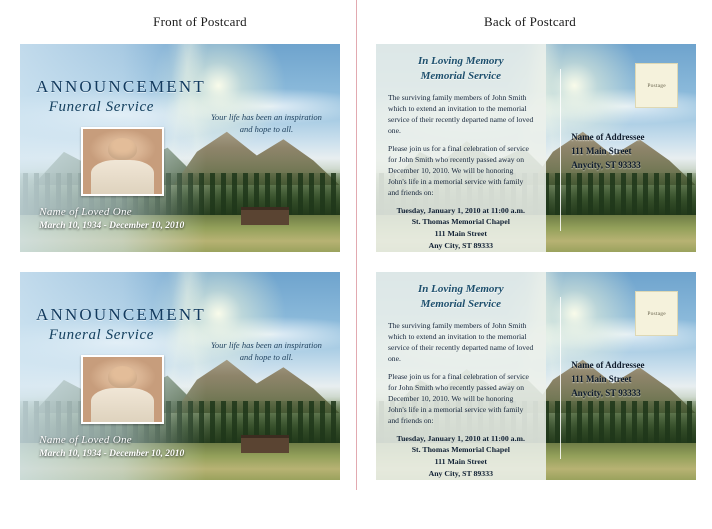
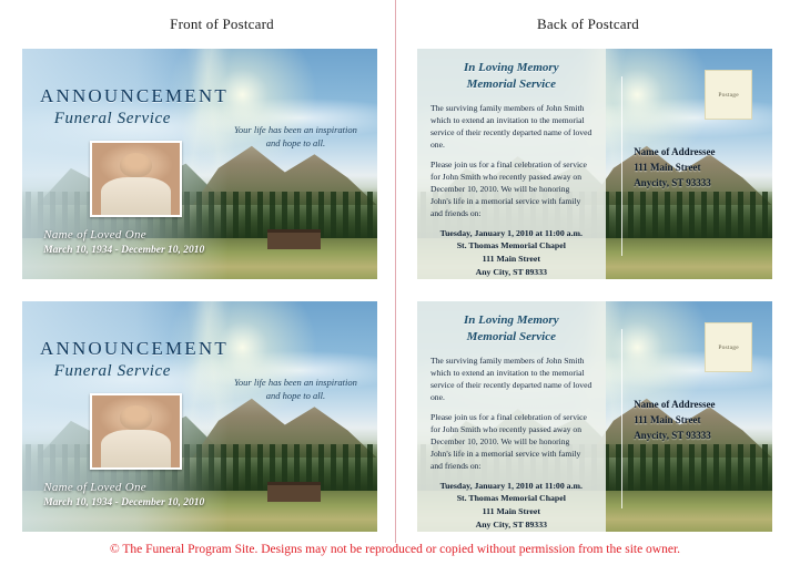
  Front of Postcard
  Back of Postcard
  ANNOUNCEMENT
  Funeral Service
  Your life has been an inspiration and hope to all.
  Name of Loved One
  March 10, 1934 - December 10, 2010
  In Loving Memory
  Memorial Service
  The surviving family members of John Smith which to extend an invitation to the memorial service of their recently departed name of loved one.
  Please join us for a final celebration of service for John Smith who recently passed away on December 10, 2010. We will be honoring John's life in a memorial service with family and friends on:
  Tuesday, January 1, 2010 at 11:00 a.m.
  St. Thomas Memorial Chapel
  111 Main Street
  Any City, ST 89333
  Name of Addressee
  111 Main Street
  Anycity, ST 93333
  ANNOUNCEMENT
  Funeral Service
  Your life has been an inspiration and hope to all.
  Name of Loved One
  March 10, 1934 - December 10, 2010
  In Loving Memory
  Memorial Service
  The surviving family members of John Smith which to extend an invitation to the memorial service of their recently departed name of loved one.
  Please join us for a final celebration of service for John Smith who recently passed away on December 10, 2010. We will be honoring John's life in a memorial service with family and friends on:
  Tuesday, January 1, 2010 at 11:00 a.m.
  St. Thomas Memorial Chapel
  111 Main Street
  Any City, ST 89333
  Name of Addressee
  111 Main Street
  Anycity, ST 93333
+ © The Funeral Program Site. Designs may not be reproduced or copied without permission from the site owner.
